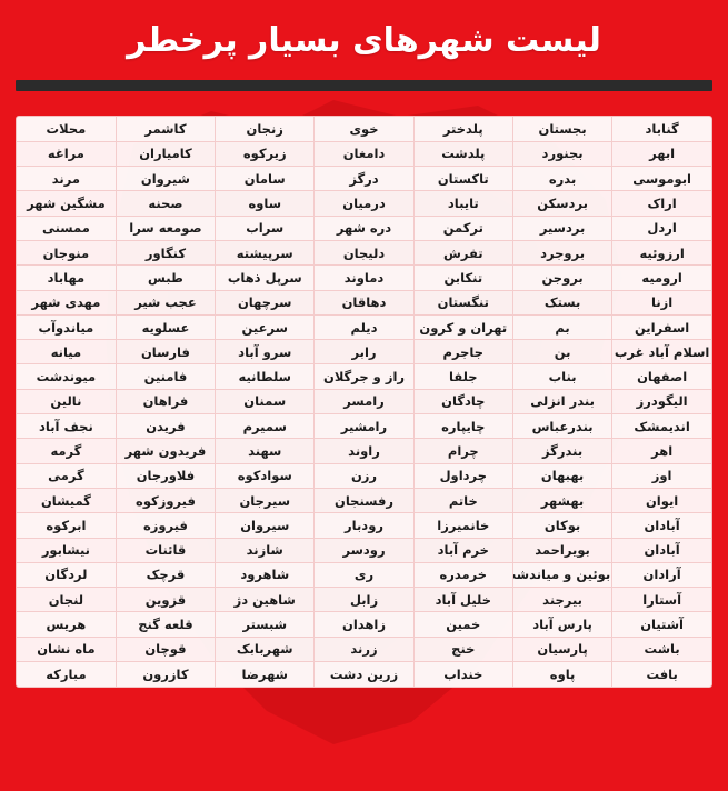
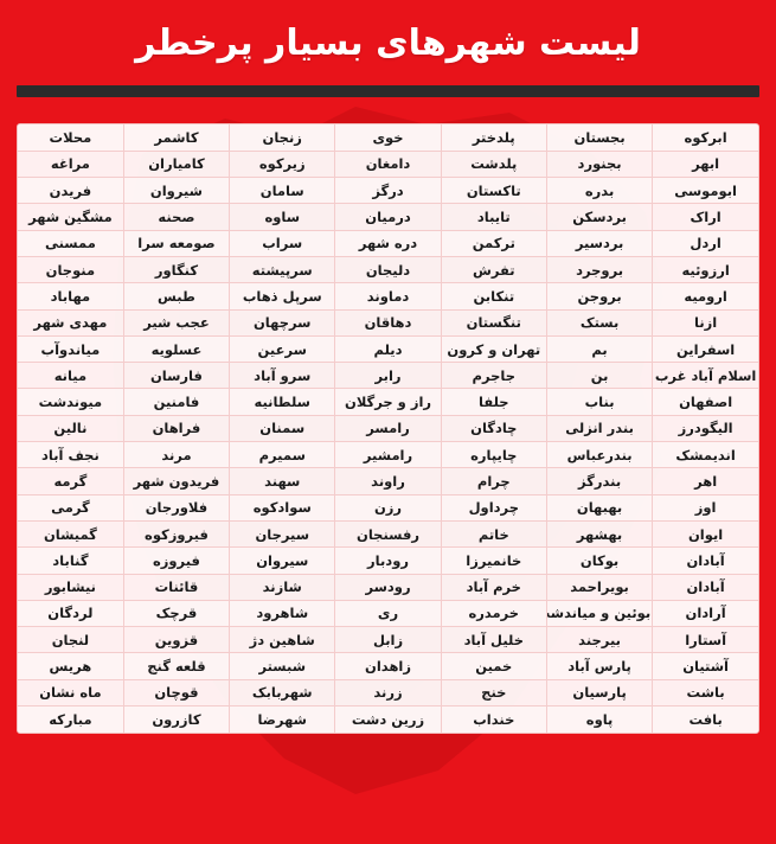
  لیست شهرهای بسیار پرخطر
- گناباد	بجستان	پلدختر	خوی	زنجان	کاشمر	محلات
+ ابرکوه	بجستان	پلدختر	خوی	زنجان	کاشمر	محلات
  ابهر	بجنورد	پلدشت	دامغان	زیرکوه	کامیاران	مراغه
- ابوموسی	بدره	تاکستان	درگز	سامان	شیروان	مرند
+ ابوموسی	بدره	تاکستان	درگز	سامان	شیروان	فریدن
  اراک	بردسکن	تایباد	درمیان	ساوه	صحنه	مشگین شهر
  اردل	بردسیر	ترکمن	دره شهر	سراب	صومعه سرا	ممسنی
  ارزوئیه	بروجرد	تفرش	دلیجان	سرپیشته	کنگاور	منوجان
  ارومیه	بروجن	تنکابن	دماوند	سرپل ذهاب	طبس	مهاباد
  ازنا	بستک	تنگستان	دهاقان	سرچهان	عجب شیر	مهدی شهر
  اسفراین	بم	تهران و کرون	دیلم	سرعین	عسلویه	میاندوآب
  اسلام آباد غرب	بن	جاجرم	رابر	سرو آباد	فارسان	میانه
  اصفهان	بناب	جلفا	راز و جرگلان	سلطانیه	فامنین	میوندشت
  الیگودرز	بندر انزلی	چادگان	رامسر	سمنان	فراهان	نالین
- اندیمشک	بندرعباس	چایپاره	رامشیر	سمیرم	فریدن	نجف آباد
+ اندیمشک	بندرعباس	چایپاره	رامشیر	سمیرم	مرند	نجف آباد
  اهر	بندرگز	چرام	راوند	سهند	فریدون شهر	گرمه
  اوز	بهبهان	چرداول	رزن	سوادکوه	فلاورجان	گرمی
  ایوان	بهشهر	خاتم	رفسنجان	سیرجان	فیروزکوه	گمیشان
- آبادان	بوکان	خانمیرزا	رودبار	سیروان	فیروزه	ابرکوه
+ آبادان	بوکان	خانمیرزا	رودبار	سیروان	فیروزه	گناباد
  آبادان	بویراحمد	خرم آباد	رودسر	شازند	قائنات	نیشابور
  آرادان	بوئین و میاندش	خرمدره	ری	شاهرود	قرچک	لردگان
  آستارا	بیرجند	خلیل آباد	زابل	شاهین دژ	قزوین	لنجان
  آشتیان	پارس آباد	خمین	زاهدان	شبستر	قلعه گنج	هریس
  باشت	پارسیان	خنج	زرند	شهربابک	قوچان	ماه نشان
  بافت	پاوه	خنداب	زرین دشت	شهرضا	کازرون	مبارکه
